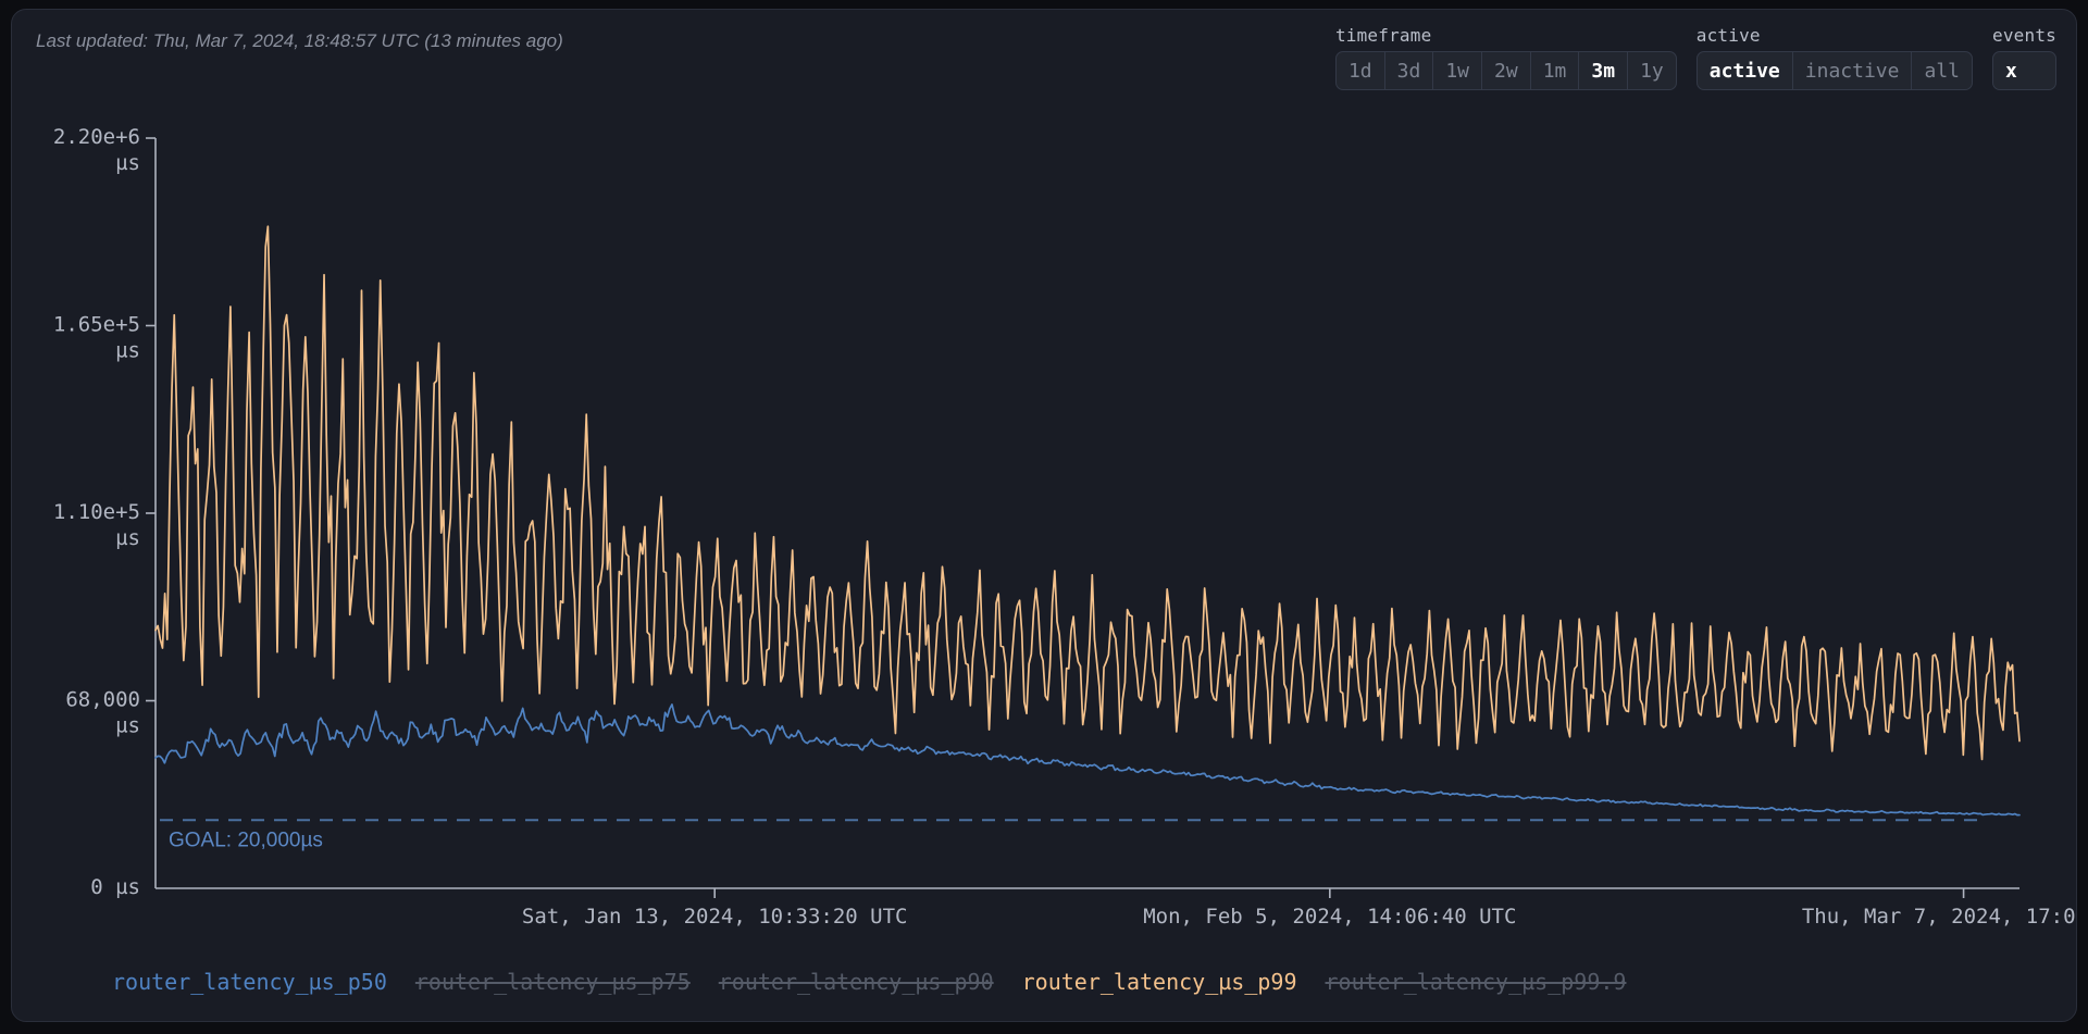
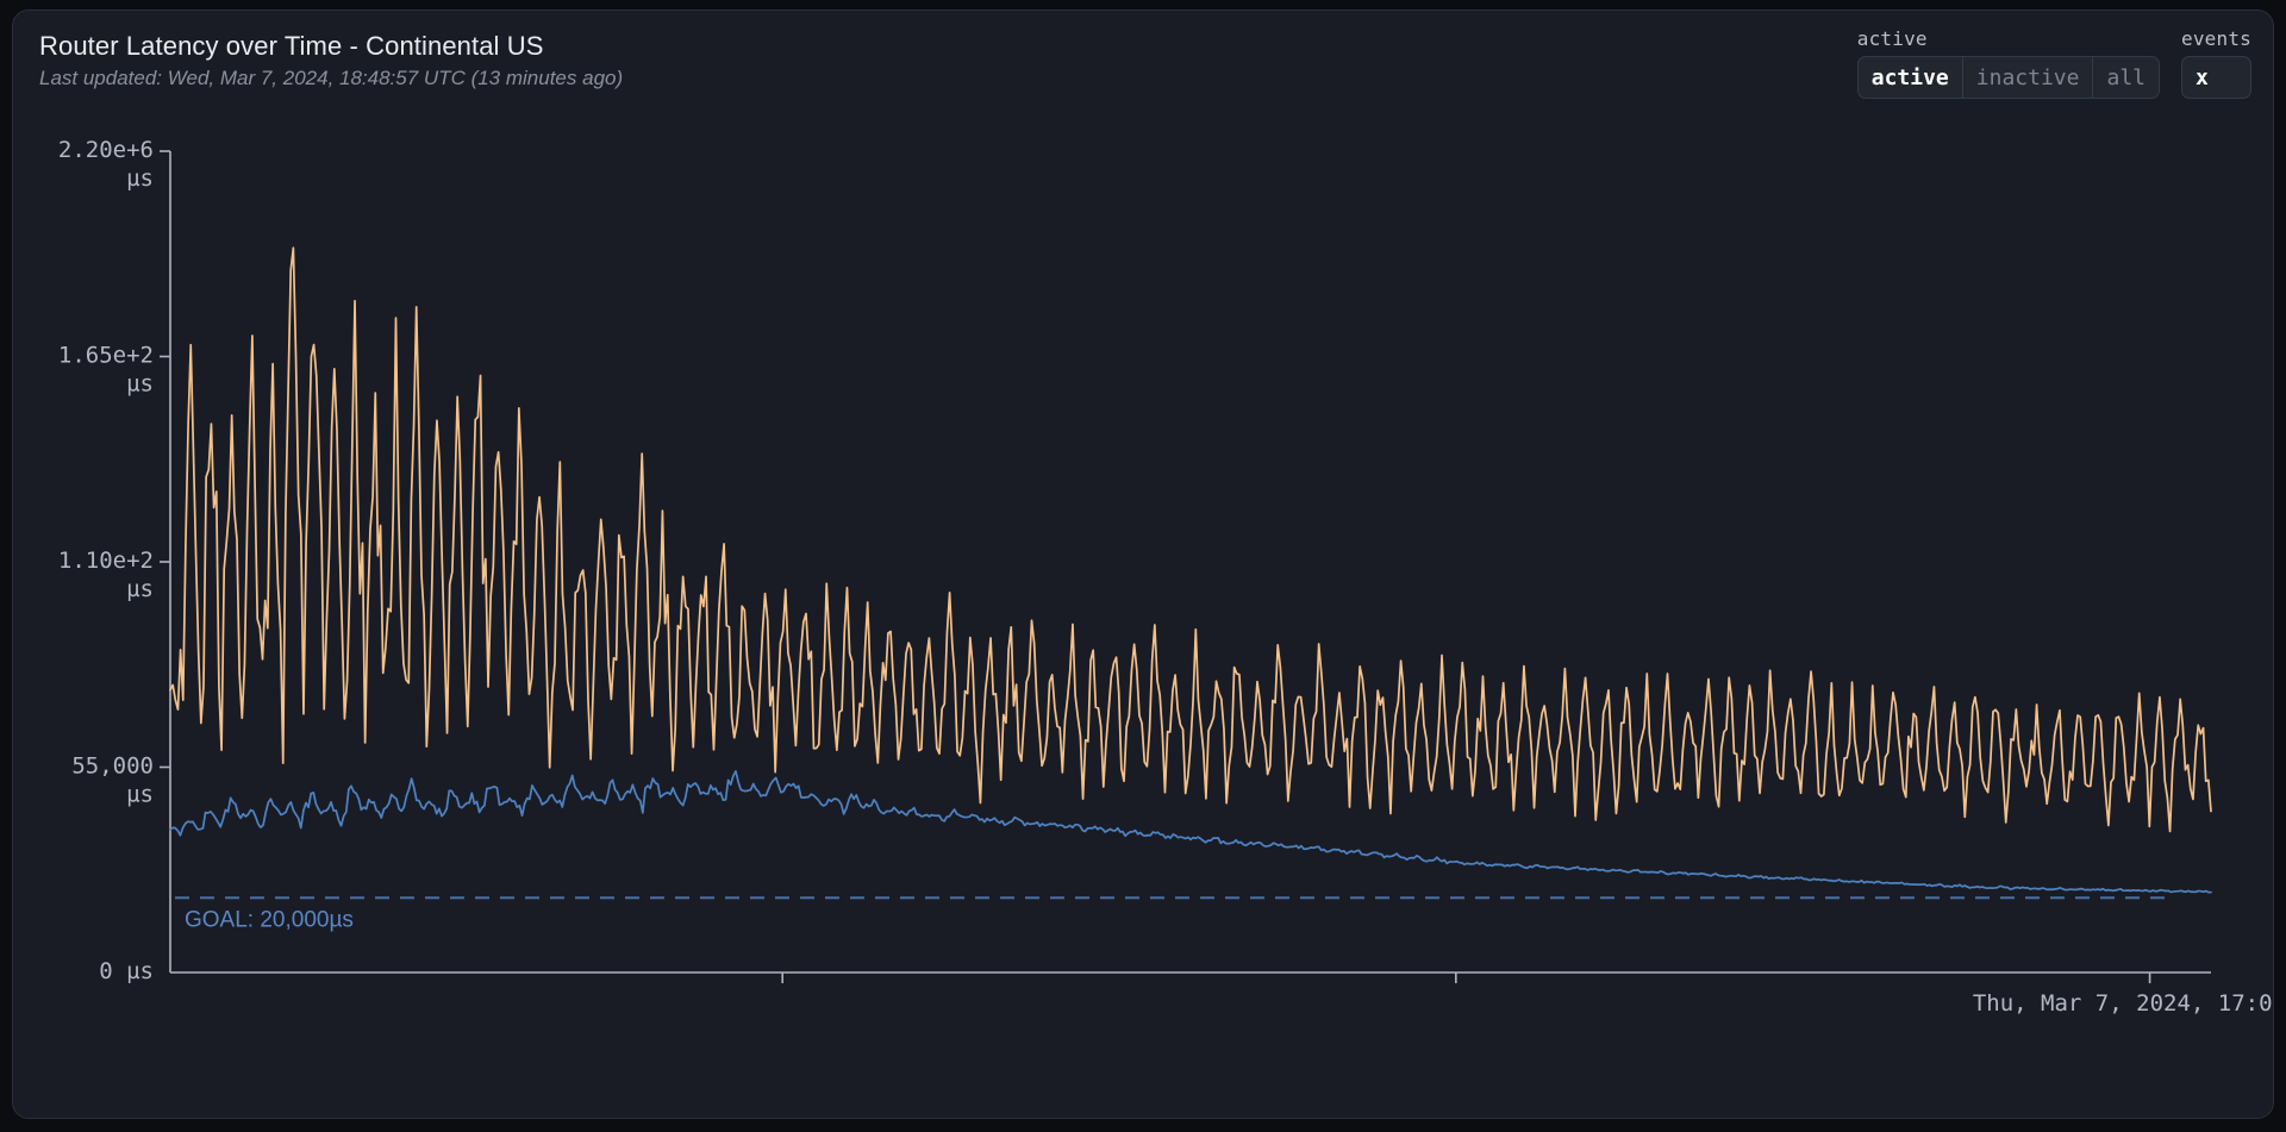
+ Router Latency over Time - Continental US
- Last updated: Thu, Mar 7, 2024, 18:48:57 UTC (13 minutes ago)
+ Last updated: Wed, Mar 7, 2024, 18:48:57 UTC (13 minutes ago)
- timeframe
- 1d
- 3d
- 1w
- 2w
- 1m
- 3m
- 1y
  active
  active
  inactive
  all
  events
  x
  2.20e+6
  µs
- 1.65e+5
+ 1.65e+2
  µs
- 1.10e+5
+ 1.10e+2
  µs
- 68,000
+ 55,000
  µs
  0 µs
- Sat, Jan 13, 2024, 10:33:20 UTC
- Mon, Feb 5, 2024, 14:06:40 UTC
  Thu, Mar 7, 2024, 17:0
  GOAL: 20,000µs
- router_latency_µs_p50
- router_latency_µs_p75
- router_latency_µs_p90
- router_latency_µs_p99
- router_latency_µs_p99.9
